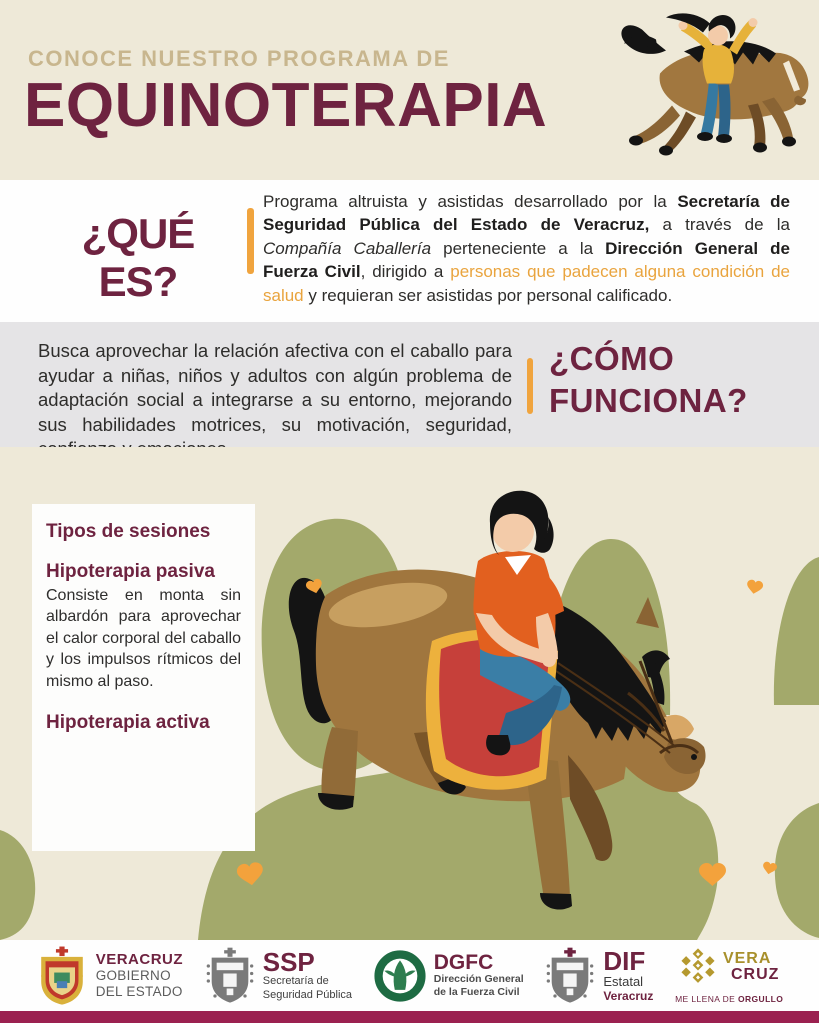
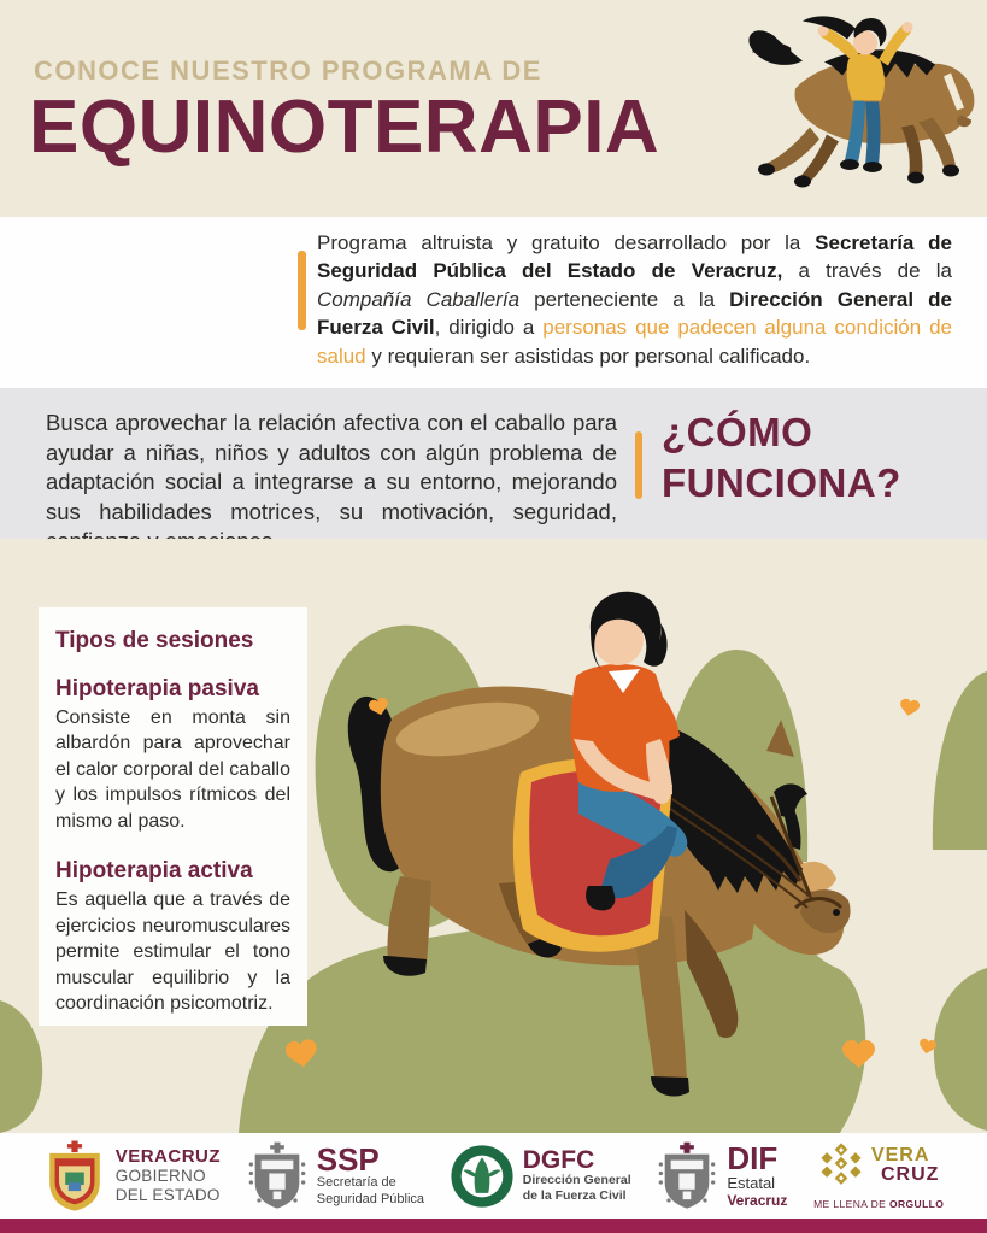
  CONOCE NUESTRO PROGRAMA DE
  EQUINOTERAPIA
- ¿QUÉ ES?
- Programa altruista y asistidas desarrollado por la Secretaría de Seguridad Pública del Estado de Veracruz, a través de la Compañía Caballería perteneciente a la Dirección General de Fuerza Civil, dirigido a personas que padecen alguna condición de salud y requieran ser asistidas por personal calificado.
+ Programa altruista y gratuito desarrollado por la Secretaría de Seguridad Pública del Estado de Veracruz, a través de la Compañía Caballería perteneciente a la Dirección General de Fuerza Civil, dirigido a personas que padecen alguna condición de salud y requieran ser asistidas por personal calificado.
  Busca aprovechar la relación afectiva con el caballo para ayudar a niñas, niños y adultos con algún problema de adaptación social a integrarse a su entorno, mejorando sus habilidades motrices, su motivación, seguridad,
  ¿CÓMO
  FUNCIONA?
  Tipos de sesiones
  Hipoterapia pasiva
  Consiste en monta sin albardón para aprovechar el calor corporal del caballo y los impulsos rítmicos del mismo al paso.
  Hipoterapia activa
+ Es aquella que a través de ejercicios neuromusculares permite estimular el tono muscular equilibrio y la coordinación psicomotriz.
  VERACRUZ
  GOBIERNO
  DEL ESTADO
  SSP
  Secretaría de
  Seguridad Pública
  DGFC
  Dirección General
  de la Fuerza Civil
  DIF
  Estatal
  Veracruz
  VERA
  CRUZ
  ME LLENA DE ORGULLO
